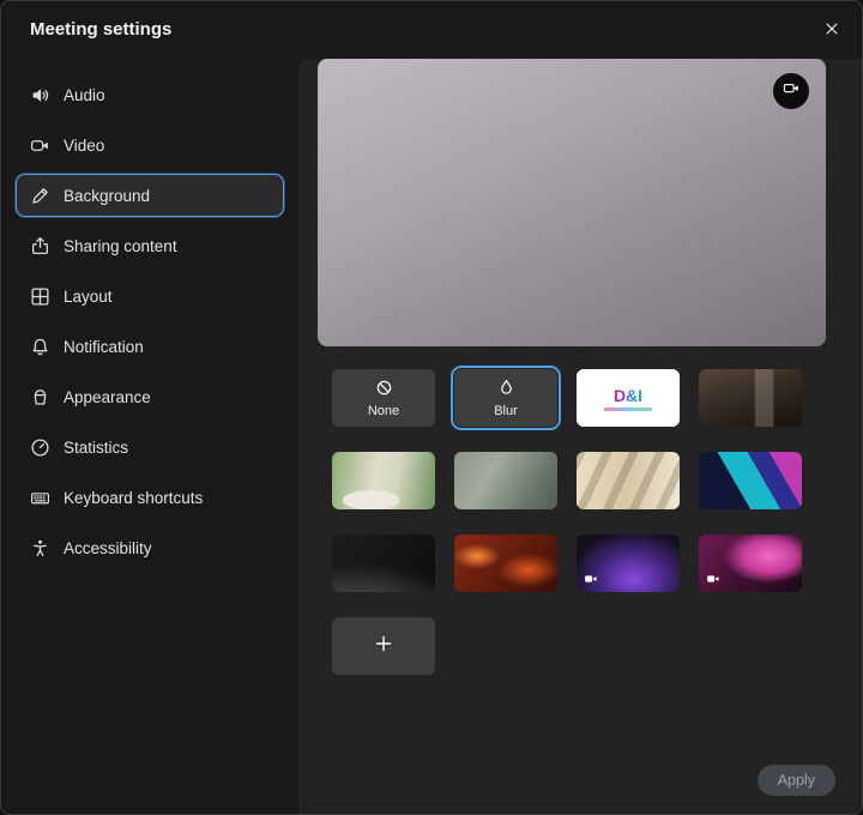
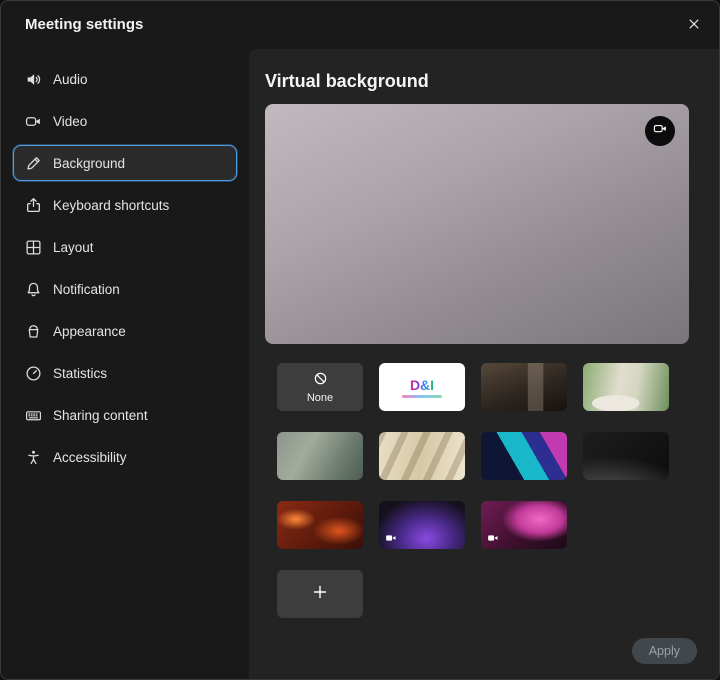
  Meeting settings
  Audio
  Video
  Background
- Sharing content
+ Keyboard shortcuts
  Layout
  Notification
  Appearance
  Statistics
- Keyboard shortcuts
+ Sharing content
  Accessibility
+ Virtual background
  None
- Blur
  D&I
  Apply
